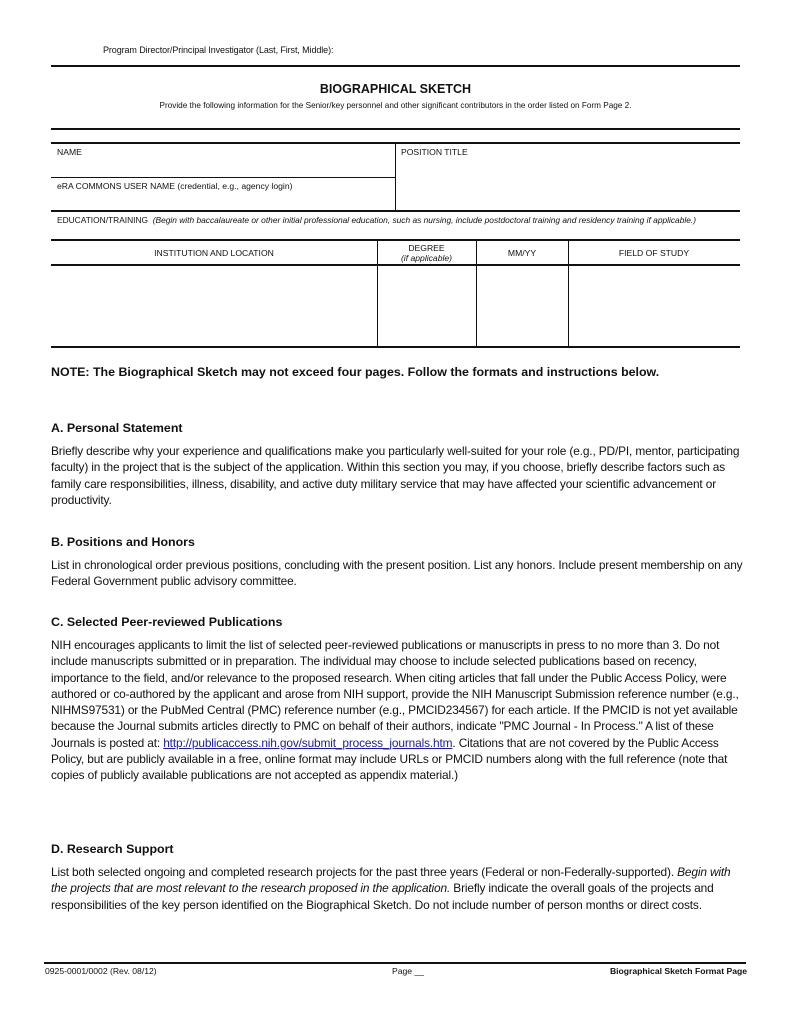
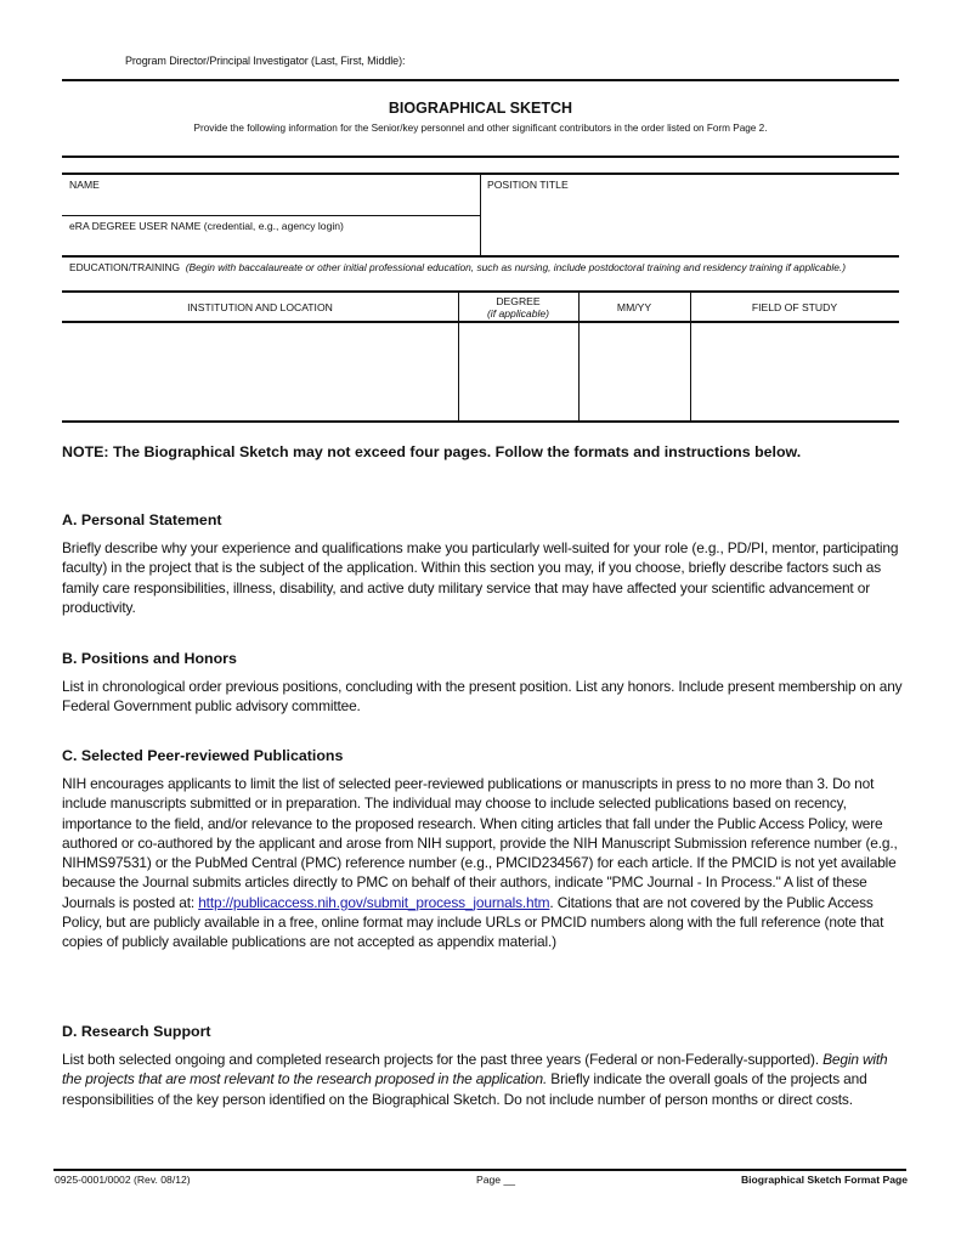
  Program Director/Principal Investigator (Last, First, Middle):
  BIOGRAPHICAL SKETCH
  Provide the following information for the Senior/key personnel and other significant contributors in the order listed on Form Page 2.
  NAME
- eRA COMMONS USER NAME (credential, e.g., agency login)
+ eRA DEGREE USER NAME (credential, e.g., agency login)
  POSITION TITLE
  EDUCATION/TRAINING (Begin with baccalaureate or other initial professional education, such as nursing, include postdoctoral training and residency training if applicable.)
  INSTITUTION AND LOCATION
  DEGREE
  (if applicable)
  MM/YY
  FIELD OF STUDY
  NOTE: The Biographical Sketch may not exceed four pages. Follow the formats and instructions below.
  A. Personal Statement
  Briefly describe why your experience and qualifications make you particularly well-suited for your role (e.g., PD/PI, mentor, participating faculty) in the project that is the subject of the application. Within this section you may, if you choose, briefly describe factors such as family care responsibilities, illness, disability, and active duty military service that may have affected your scientific advancement or productivity.
  B. Positions and Honors
  List in chronological order previous positions, concluding with the present position. List any honors. Include present membership on any Federal Government public advisory committee.
  C. Selected Peer-reviewed Publications
  NIH encourages applicants to limit the list of selected peer-reviewed publications or manuscripts in press to no more than 3. Do not include manuscripts submitted or in preparation. The individual may choose to include selected publications based on recency, importance to the field, and/or relevance to the proposed research. When citing articles that fall under the Public Access Policy, were authored or co-authored by the applicant and arose from NIH support, provide the NIH Manuscript Submission reference number (e.g., NIHMS97531) or the PubMed Central (PMC) reference number (e.g., PMCID234567) for each article. If the PMCID is not yet available because the Journal submits articles directly to PMC on behalf of their authors, indicate "PMC Journal - In Process." A list of these Journals is posted at: http://publicaccess.nih.gov/submit_process_journals.htm. Citations that are not covered by the Public Access Policy, but are publicly available in a free, online format may include URLs or PMCID numbers along with the full reference (note that copies of publicly available publications are not accepted as appendix material.)
  D. Research Support
  List both selected ongoing and completed research projects for the past three years (Federal or non-Federally-supported). Begin with the projects that are most relevant to the research proposed in the application. Briefly indicate the overall goals of the projects and responsibilities of the key person identified on the Biographical Sketch. Do not include number of person months or direct costs.
  0925-0001/0002 (Rev. 08/12)
  Page __
  Biographical Sketch Format Page
